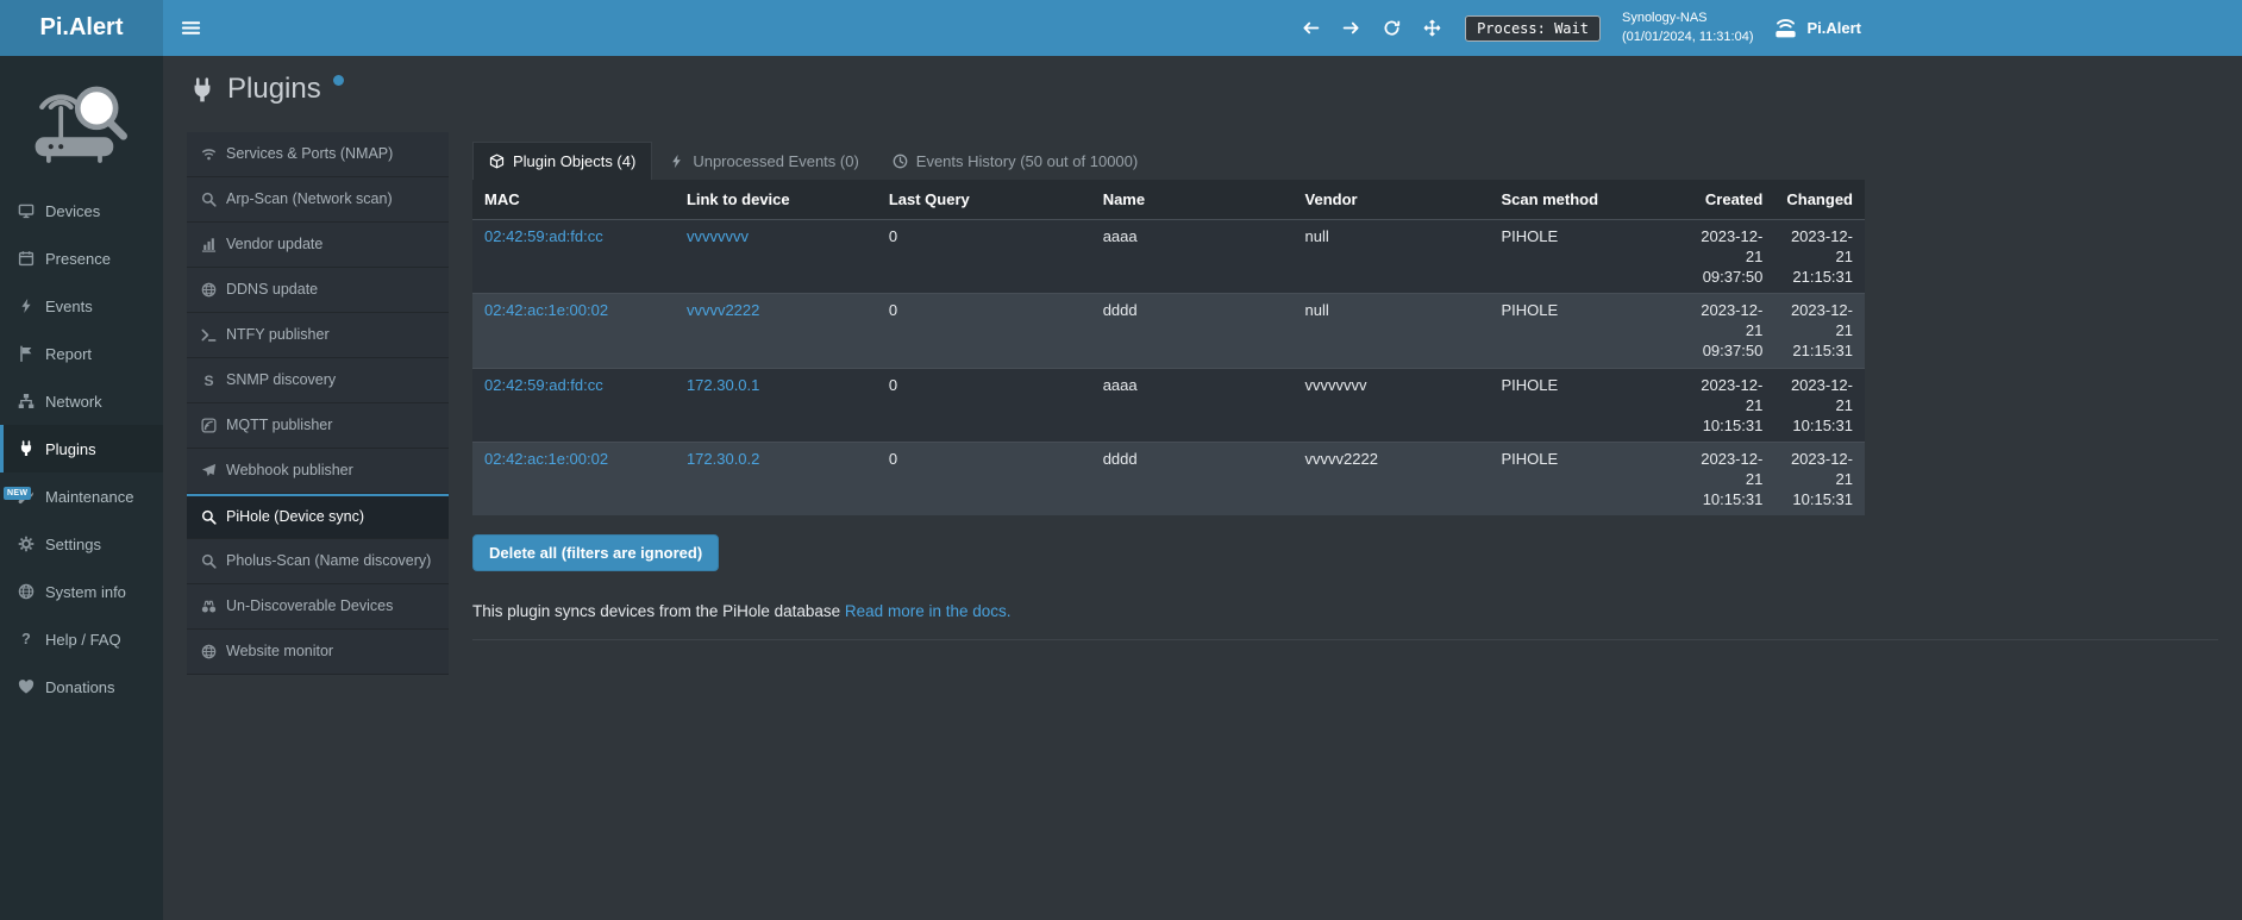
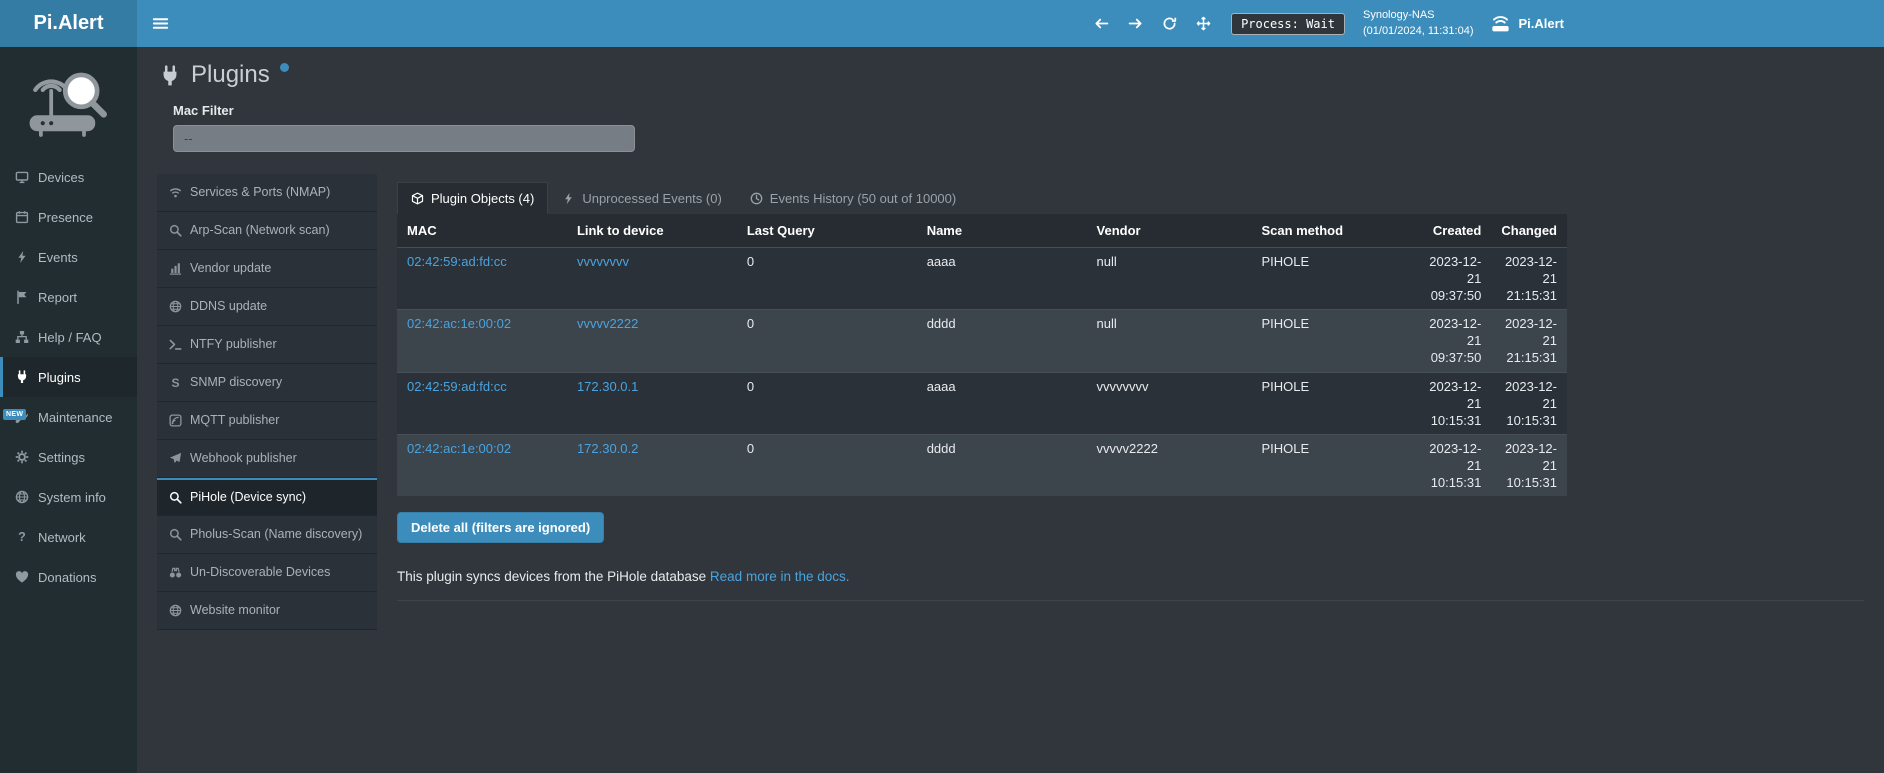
  Pi.Alert
  Process: Wait
  Synology-NAS
  (01/01/2024, 11:31:04)
  Pi.Alert
  Devices
  Presence
  Events
  Report
- Network
+ Help / FAQ
  Plugins
  Maintenance
  Settings
  System info
  ?
- Help / FAQ
+ Network
  Donations
  Plugins
+ Mac Filter
+ --
  Services & Ports (NMAP)
  Arp-Scan (Network scan)
  Vendor update
  DDNS update
  NTFY publisher
  S
  SNMP discovery
  MQTT publisher
  Webhook publisher
  PiHole (Device sync)
  Pholus-Scan (Name discovery)
  Un-Discoverable Devices
  Website monitor
  Plugin Objects (4)
  Unprocessed Events (0)
  Events History (50 out of 10000)
  MAC	Link to device	Last Query	Name	Vendor	Scan method	Created	Changed
  02:42:59:ad:fd:cc	vvvvvvvv	0	aaaa	null	PIHOLE	2023-12-2109:37:50	2023-12-2121:15:31
  02:42:ac:1e:00:02	vvvvv2222	0	dddd	null	PIHOLE	2023-12-2109:37:50	2023-12-2121:15:31
  02:42:59:ad:fd:cc	172.30.0.1	0	aaaa	vvvvvvvv	PIHOLE	2023-12-2110:15:31	2023-12-2110:15:31
  02:42:ac:1e:00:02	172.30.0.2	0	dddd	vvvvv2222	PIHOLE	2023-12-2110:15:31	2023-12-2110:15:31
  Delete all (filters are ignored)
  This plugin syncs devices from the PiHole database Read more in the docs.
